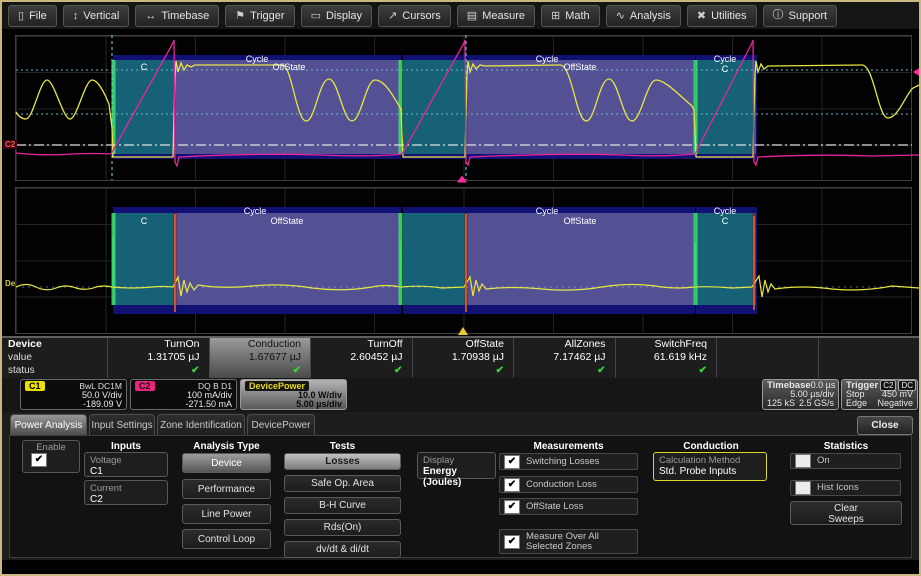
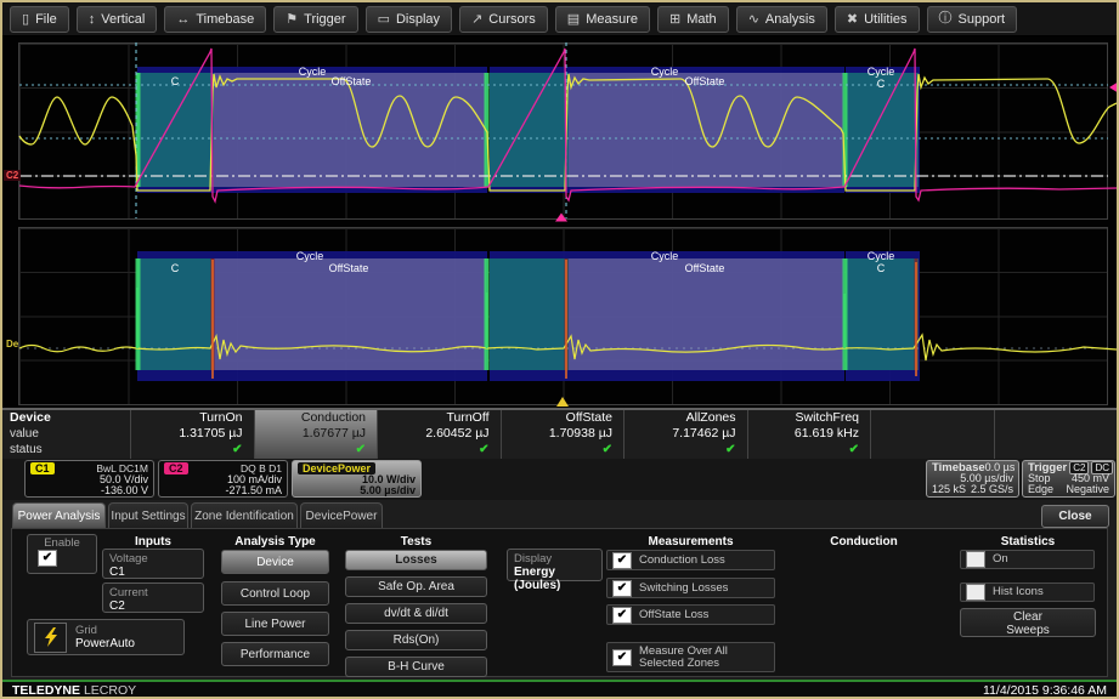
  ▯
  File
  ↕
  Vertical
  ↔
  Timebase
  ⚑
  Trigger
  ▭
  Display
  ↗
  Cursors
  ▤
  Measure
  ⊞
  Math
  ∿
  Analysis
  ✖
  Utilities
  ⓘ
  Support
  Cycle
  C
  OffState
  Cycle
  OffState
  Cycle
  C
  Cycle
  C
  OffState
  Cycle
  OffState
  Cycle
  C
  C2
  De
  Device
  value
  status
  TurnOn
  1.31705 µJ
  ✔
  Conduction
  1.67677 µJ
  ✔
  TurnOff
  2.60452 µJ
  ✔
  OffState
  1.70938 µJ
  ✔
  AllZones
  7.17462 µJ
  ✔
  SwitchFreq
  61.619 kHz
  ✔
  C1
  BwL DC1M
  50.0 V/div
- -189.09 V
+ -136.00 V
  C2
  DQ B D1
  100 mA/div
  -271.50 mA
  DevicePower
  10.0 W/div
  5.00 µs/div
  Timebase
  0.0 µs
  5.00 µs/div
  125 kS
  2.5 GS/s
  Trigger
  C2 DC
  Stop
  450 mV
  Edge
  Negative
  Power Analysis
  Input Settings
  Zone Identification
  DevicePower
  Close
  Enable
  ✔
  Inputs
  Voltage
  C1
  Current
  C2
+ Grid
+ PowerAuto
  Analysis Type
  Device
- Performance
+ Control Loop
  Line Power
- Control Loop
+ Performance
  Tests
  Losses
  Safe Op. Area
- B-H Curve
+ dv/dt & di/dt
  Rds(On)
- dv/dt & di/dt
+ B-H Curve
  Display
  Energy (Joules)
  Measurements
  ✔
- Switching Losses
+ Conduction Loss
  ✔
- Conduction Loss
+ Switching Losses
  ✔
  OffState Loss
  ✔
  Measure Over All Selected Zones
  Conduction
- Calculation Method
- Std. Probe Inputs
  Statistics
  On
  Hist Icons
  Clear
  Sweeps
+ TELEDYNE LECROY
+ 11/4/2015 9:36:46 AM
